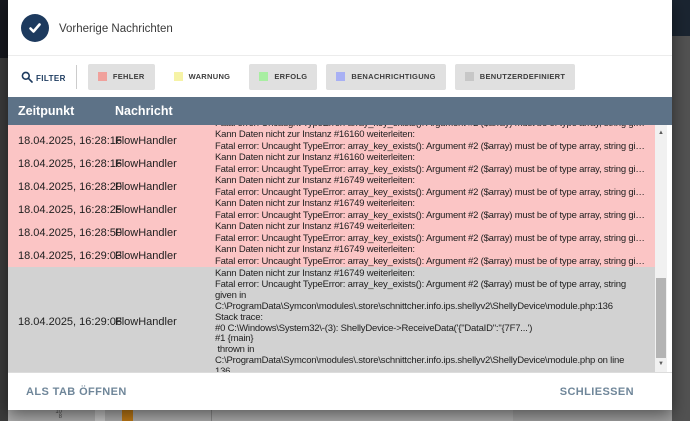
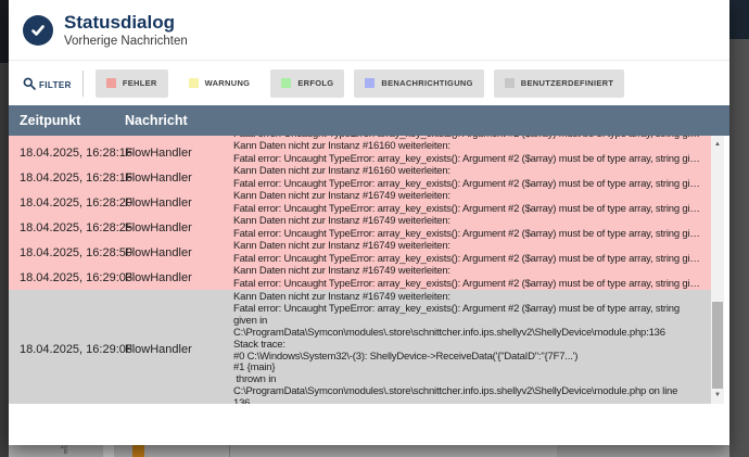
+ Statusdialog
  Vorherige Nachrichten
  FILTER
  FEHLER
  WARNUNG
  ERFOLG
  BENACHRICHTIGUNG
  BENUTZERDEFINIERT
  Zeitpunkt
  Nachricht
  18.04.2025, 16:28:1
  FlowHandler
  Kann Daten nicht zur Instanz #16160 weiterleiten:
  Fatal error: Uncaught TypeError: array_key_exists(): Argument #2 ($array) must be of type array, string gi…
  18.04.2025, 16:28:1
  FlowHandler
  Kann Daten nicht zur Instanz #16160 weiterleiten:
  Fatal error: Uncaught TypeError: array_key_exists(): Argument #2 ($array) must be of type array, string gi…
  18.04.2025, 16:28:2
  FlowHandler
  Kann Daten nicht zur Instanz #16749 weiterleiten:
  Fatal error: Uncaught TypeError: array_key_exists(): Argument #2 ($array) must be of type array, string gi…
  18.04.2025, 16:28:2
  FlowHandler
  Kann Daten nicht zur Instanz #16749 weiterleiten:
  Fatal error: Uncaught TypeError: array_key_exists(): Argument #2 ($array) must be of type array, string gi…
  18.04.2025, 16:28:5
  FlowHandler
  Kann Daten nicht zur Instanz #16749 weiterleiten:
  Fatal error: Uncaught TypeError: array_key_exists(): Argument #2 ($array) must be of type array, string gi…
  18.04.2025, 16:29:0
  FlowHandler
  Kann Daten nicht zur Instanz #16749 weiterleiten:
  Fatal error: Uncaught TypeError: array_key_exists(): Argument #2 ($array) must be of type array, string gi…
  18.04.2025, 16:29:0
  FlowHandler
  Kann Daten nicht zur Instanz #16749 weiterleiten:
  Fatal error: Uncaught TypeError: array_key_exists(): Argument #2 ($array) must be of type array, string
  given in
  C:\ProgramData\Symcon\modules\.store\schnittcher.info.ips.shellyv2\ShellyDevice\module.php:136
  Stack trace:
  #0 C:\Windows\System32\-(3): ShellyDevice->ReceiveData('{"DataID":"{7F7...')
  #1 {main}
  thrown in
  C:\ProgramData\Symcon\modules\.store\schnittcher.info.ips.shellyv2\ShellyDevice\module.php on line
  136
- ALS TAB ÖFFNEN
- SCHLIESSEN
